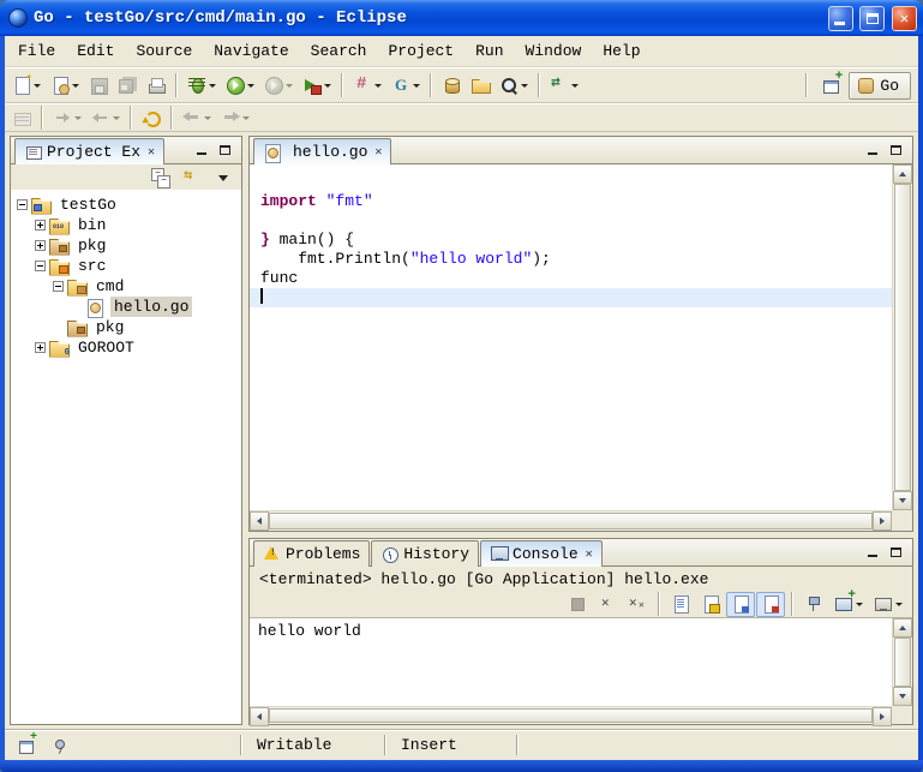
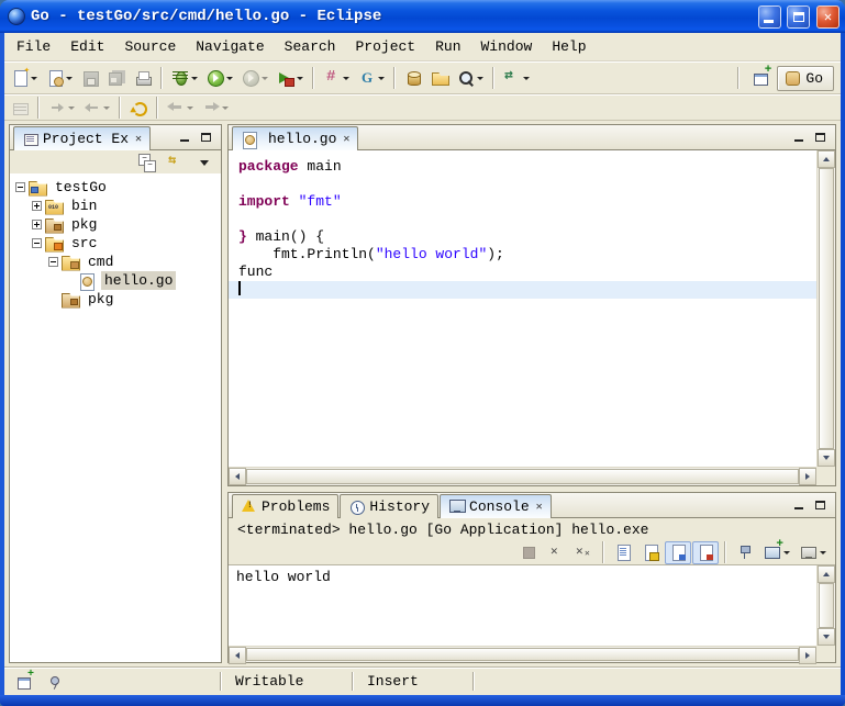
- Go - testGo/src/cmd/main.go - Eclipse
+ Go - testGo/src/cmd/hello.go - Eclipse
  File
  Edit
  Source
  Navigate
  Search
  Project
  Run
  Window
  Help
  Go
  Project Ex
  ✕
  testGo
  bin
  pkg
  src
  cmd
  hello.go
  pkg
- GOROOT
  hello.go
  ✕
+ package main
  import "fmt"
  } main() {
  fmt.Println("hello world");
  func
  Problems
  History
  Console
  ✕
  <terminated> hello.go [Go Application] hello.exe
  hello world
  Writable
  Insert
